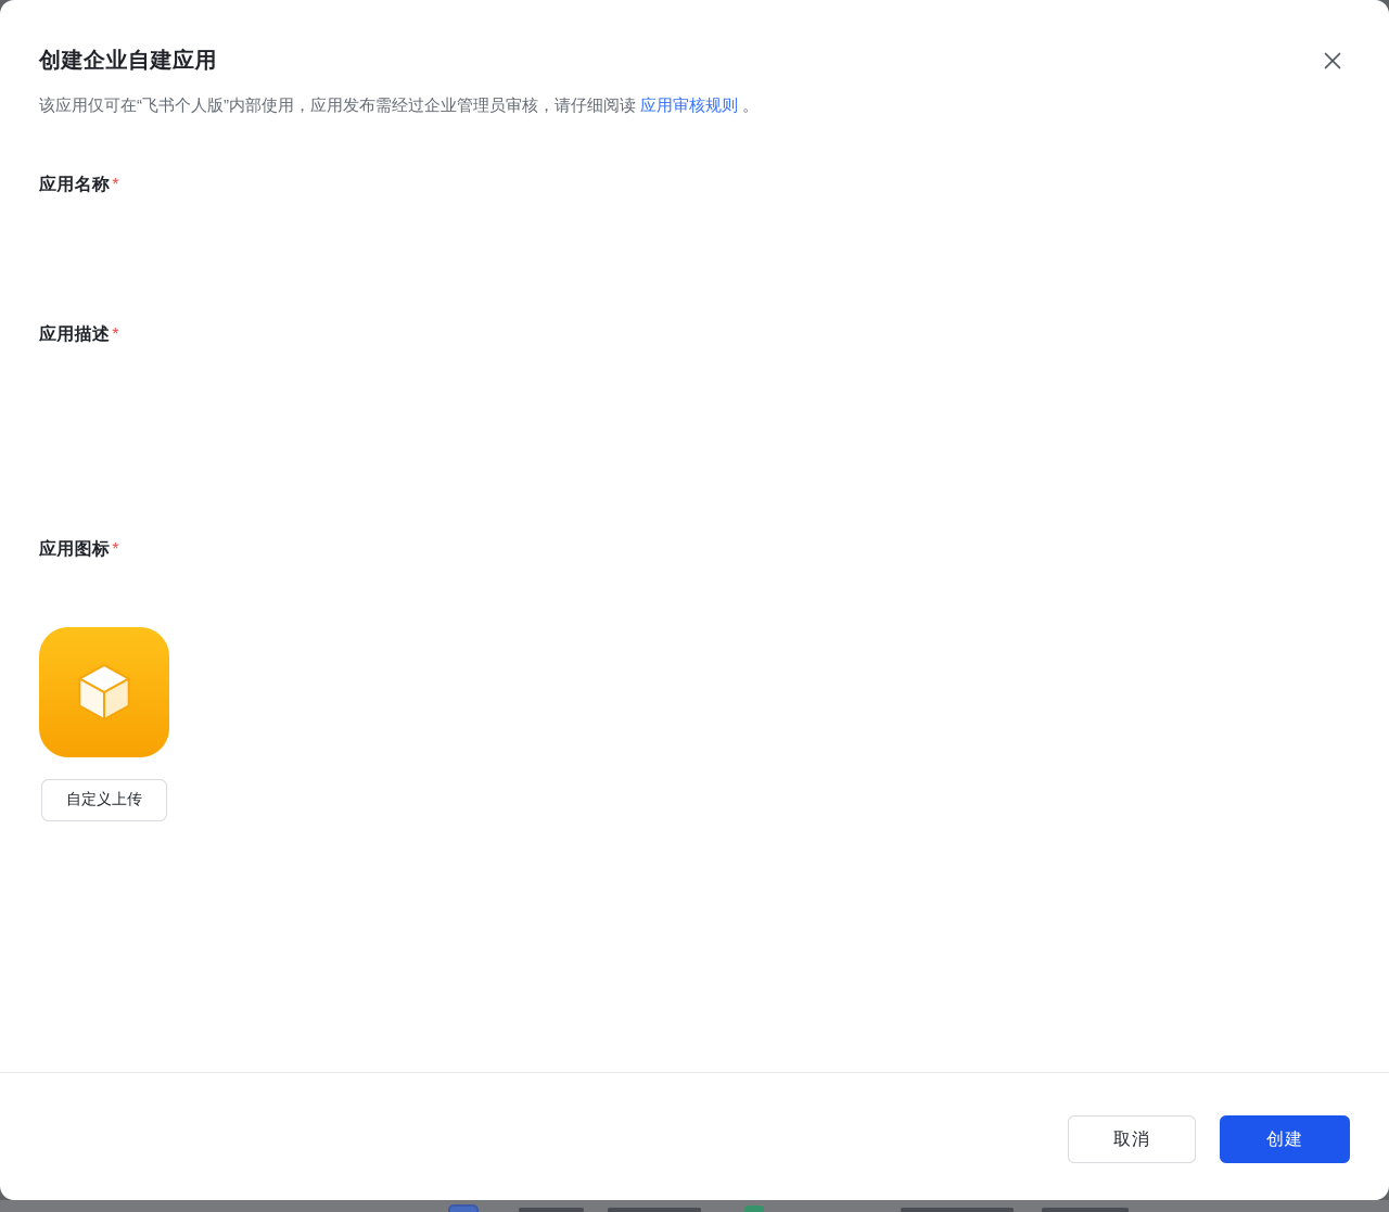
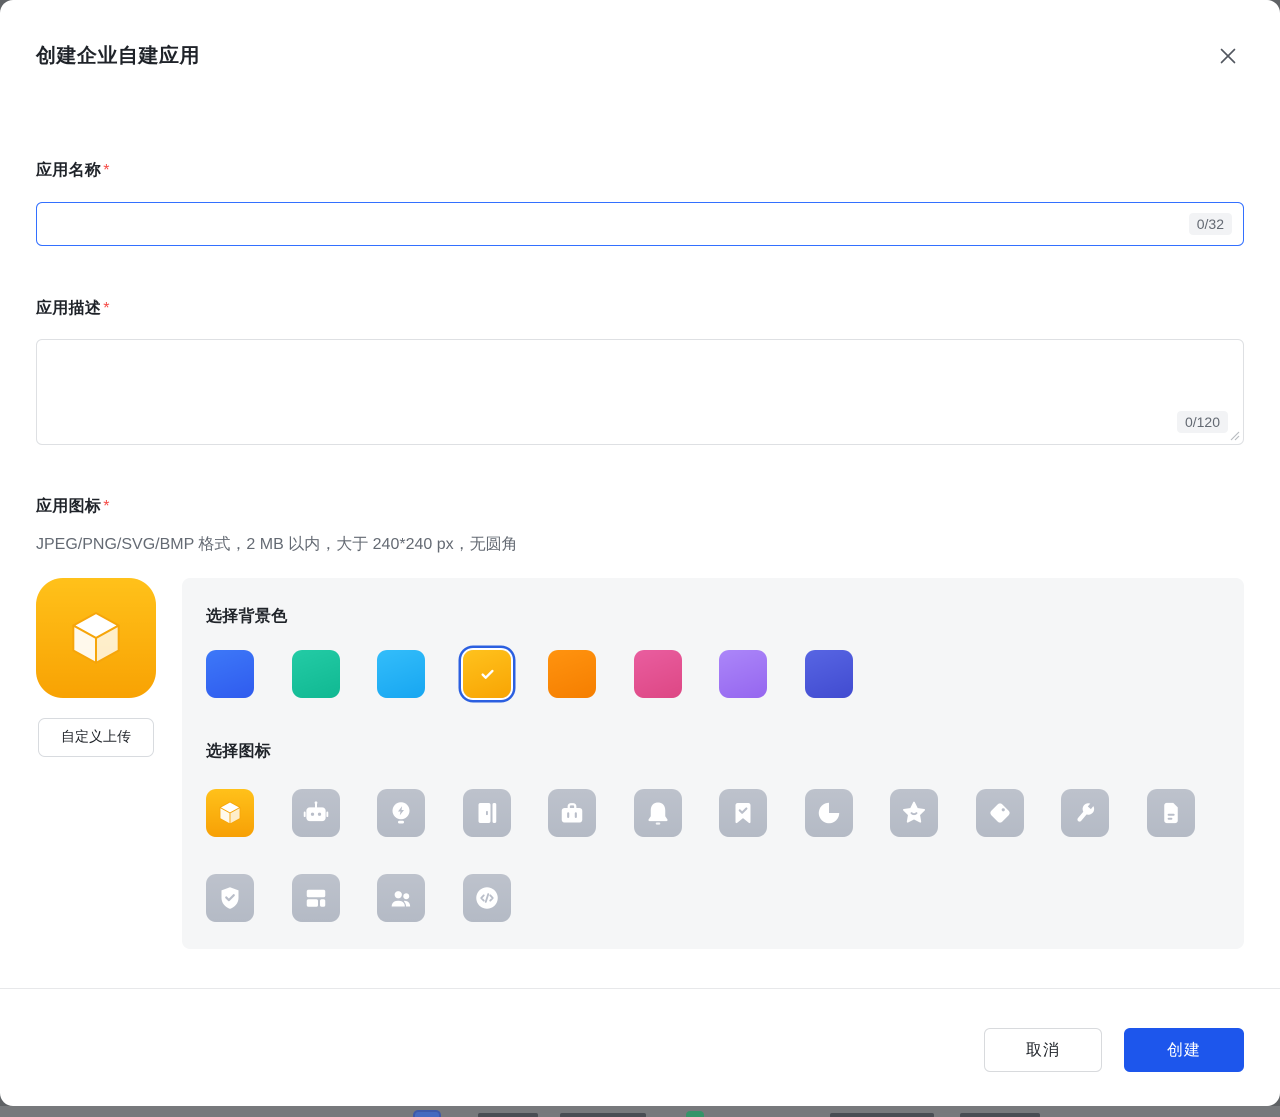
  创建企业自建应用
- 该应用仅可在“飞书个人版”内部使用，应用发布需经过企业管理员审核，请仔细阅读 应用审核规则 。
  应用名称*
+ 0/32
  应用描述*
+ 0/120
  应用图标*
+ JPEG/PNG/SVG/BMP 格式，2 MB 以内，大于 240*240 px，无圆角
  自定义上传
+ 选择背景色
+ 选择图标
  取消
  创建
